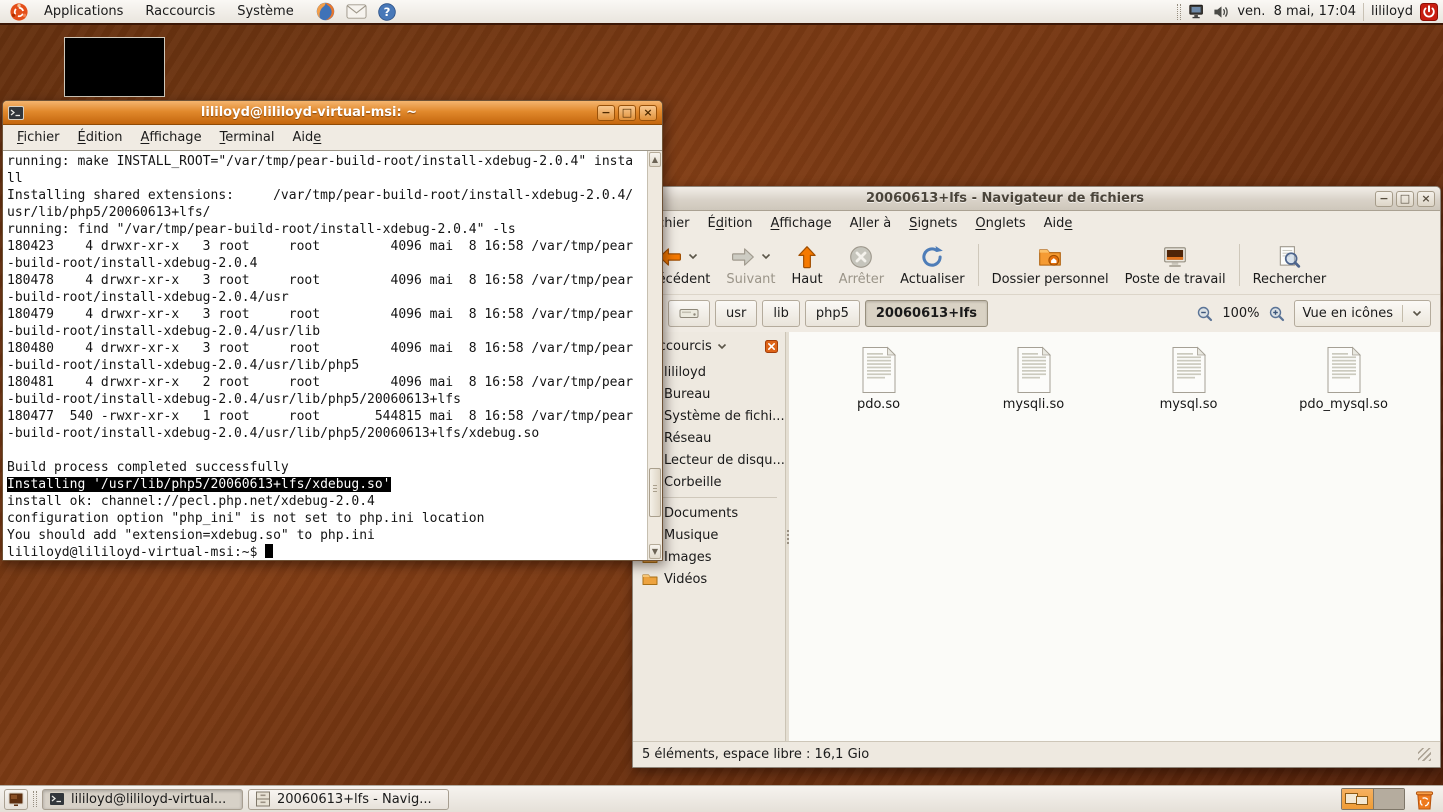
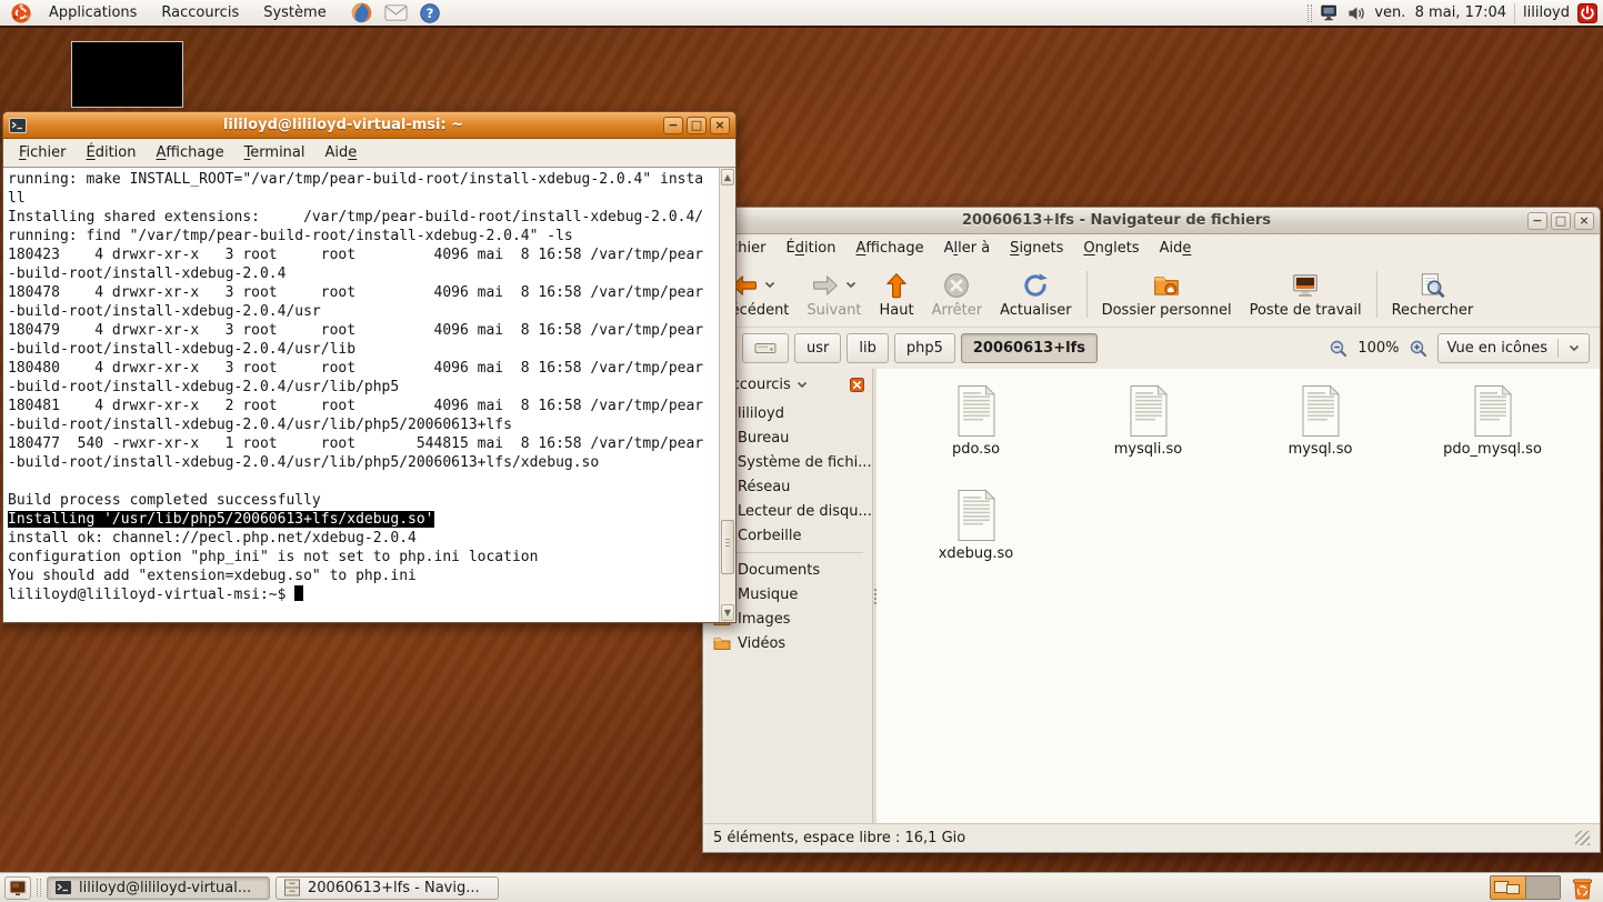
  Applications
  Raccourcis
  Système
  ?
  ven. 8 mai, 17:04
  lililoyd
  20060613+lfs - Navigateur de fichiers
  −
  □
  ×
  Édition
  Affichage
  Aller à
  Signets
  Onglets
  Aide
  Suivant
  Haut
  Arrêter
  Actualiser
  Dossier personnel
  Poste de travail
  Rechercher
  usr
  lib
  php5
  20060613+lfs
  100%
  Vue en icônes
  courcis
  lililoyd
  Bureau
  Système de fichi...
  Réseau
  Lecteur de disqu...
  Corbeille
  Documents
  Musique
  Images
  Vidéos
  pdo.so
  mysqli.so
  mysql.so
  pdo_mysql.so
+ xdebug.so
  5 éléments, espace libre : 16,1 Gio
  lililoyd@lililoyd-virtual-msi: ~
  −
  □
  ×
  Fichier
  Édition
  Affichage
  Terminal
  Aide
  running: make INSTALL_ROOT="/var/tmp/pear-build-root/install-xdebug-2.0.4" insta
  ll
  Installing shared extensions: /var/tmp/pear-build-root/install-xdebug-2.0.4/
- usr/lib/php5/20060613+lfs/
  running: find "/var/tmp/pear-build-root/install-xdebug-2.0.4" -ls
  180423 4 drwxr-xr-x 3 root root 4096 mai 8 16:58 /var/tmp/pear
  -build-root/install-xdebug-2.0.4
  180478 4 drwxr-xr-x 3 root root 4096 mai 8 16:58 /var/tmp/pear
  -build-root/install-xdebug-2.0.4/usr
  180479 4 drwxr-xr-x 3 root root 4096 mai 8 16:58 /var/tmp/pear
  -build-root/install-xdebug-2.0.4/usr/lib
  180480 4 drwxr-xr-x 3 root root 4096 mai 8 16:58 /var/tmp/pear
  -build-root/install-xdebug-2.0.4/usr/lib/php5
  180481 4 drwxr-xr-x 2 root root 4096 mai 8 16:58 /var/tmp/pear
  -build-root/install-xdebug-2.0.4/usr/lib/php5/20060613+lfs
  180477 540 -rwxr-xr-x 1 root root 544815 mai 8 16:58 /var/tmp/pear
  -build-root/install-xdebug-2.0.4/usr/lib/php5/20060613+lfs/xdebug.so
  Build process completed successfully
  Installing '/usr/lib/php5/20060613+lfs/xdebug.so'
  install ok: channel://pecl.php.net/xdebug-2.0.4
  configuration option "php_ini" is not set to php.ini location
  You should add "extension=xdebug.so" to php.ini
  lililoyd@lililoyd-virtual-msi:~$
  ▲
  ▼
  lililoyd@lililoyd-virtual...
  20060613+lfs - Navig...
